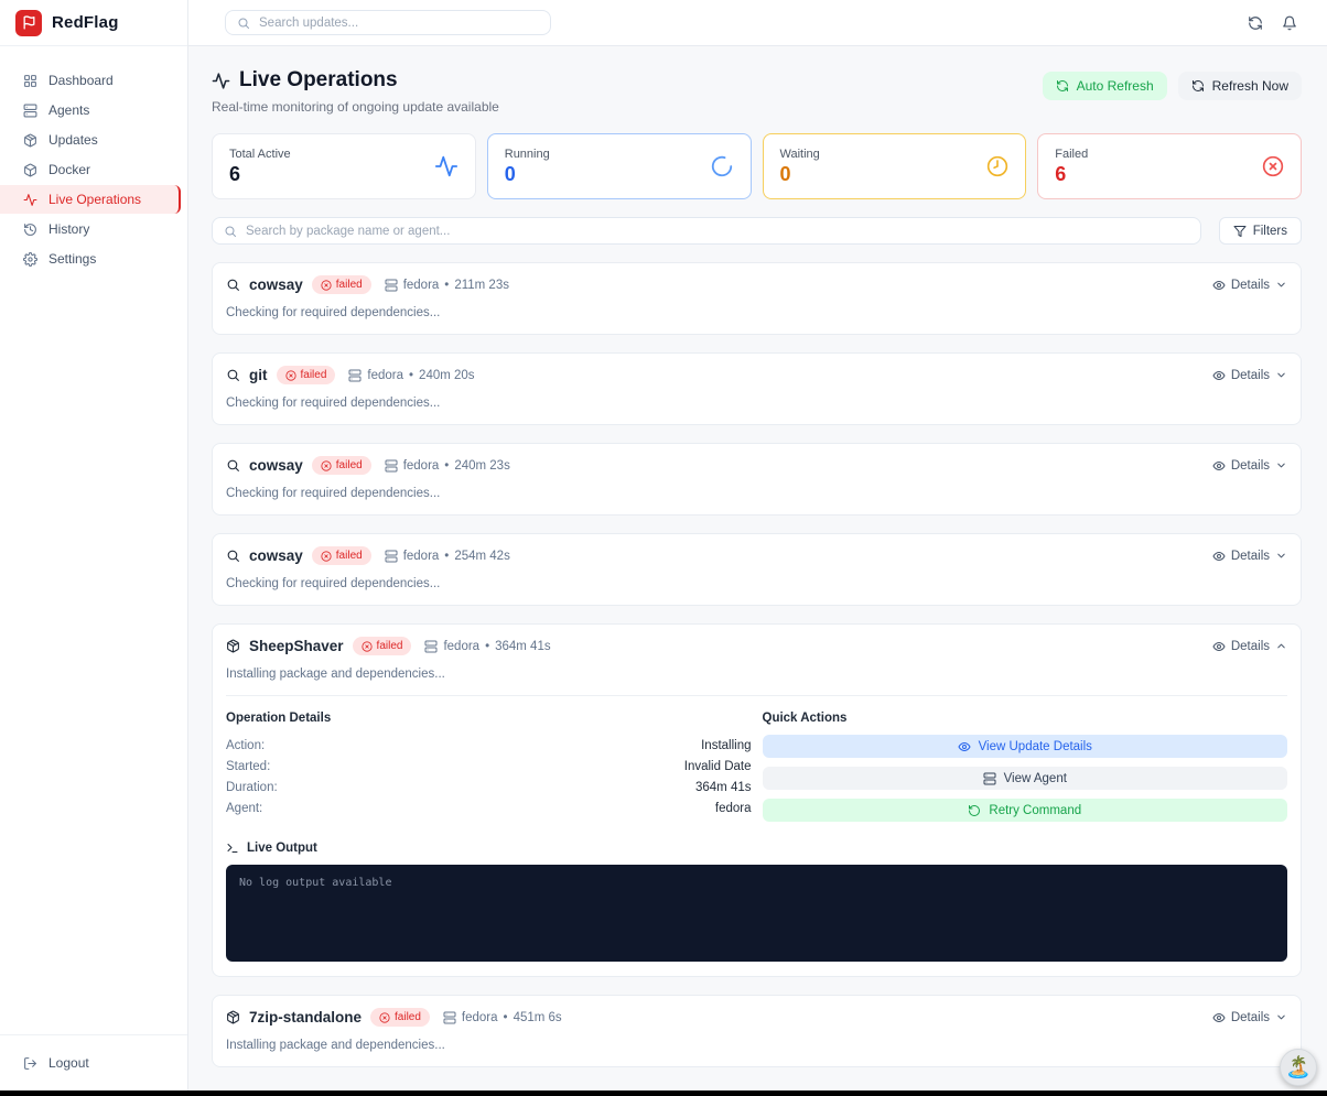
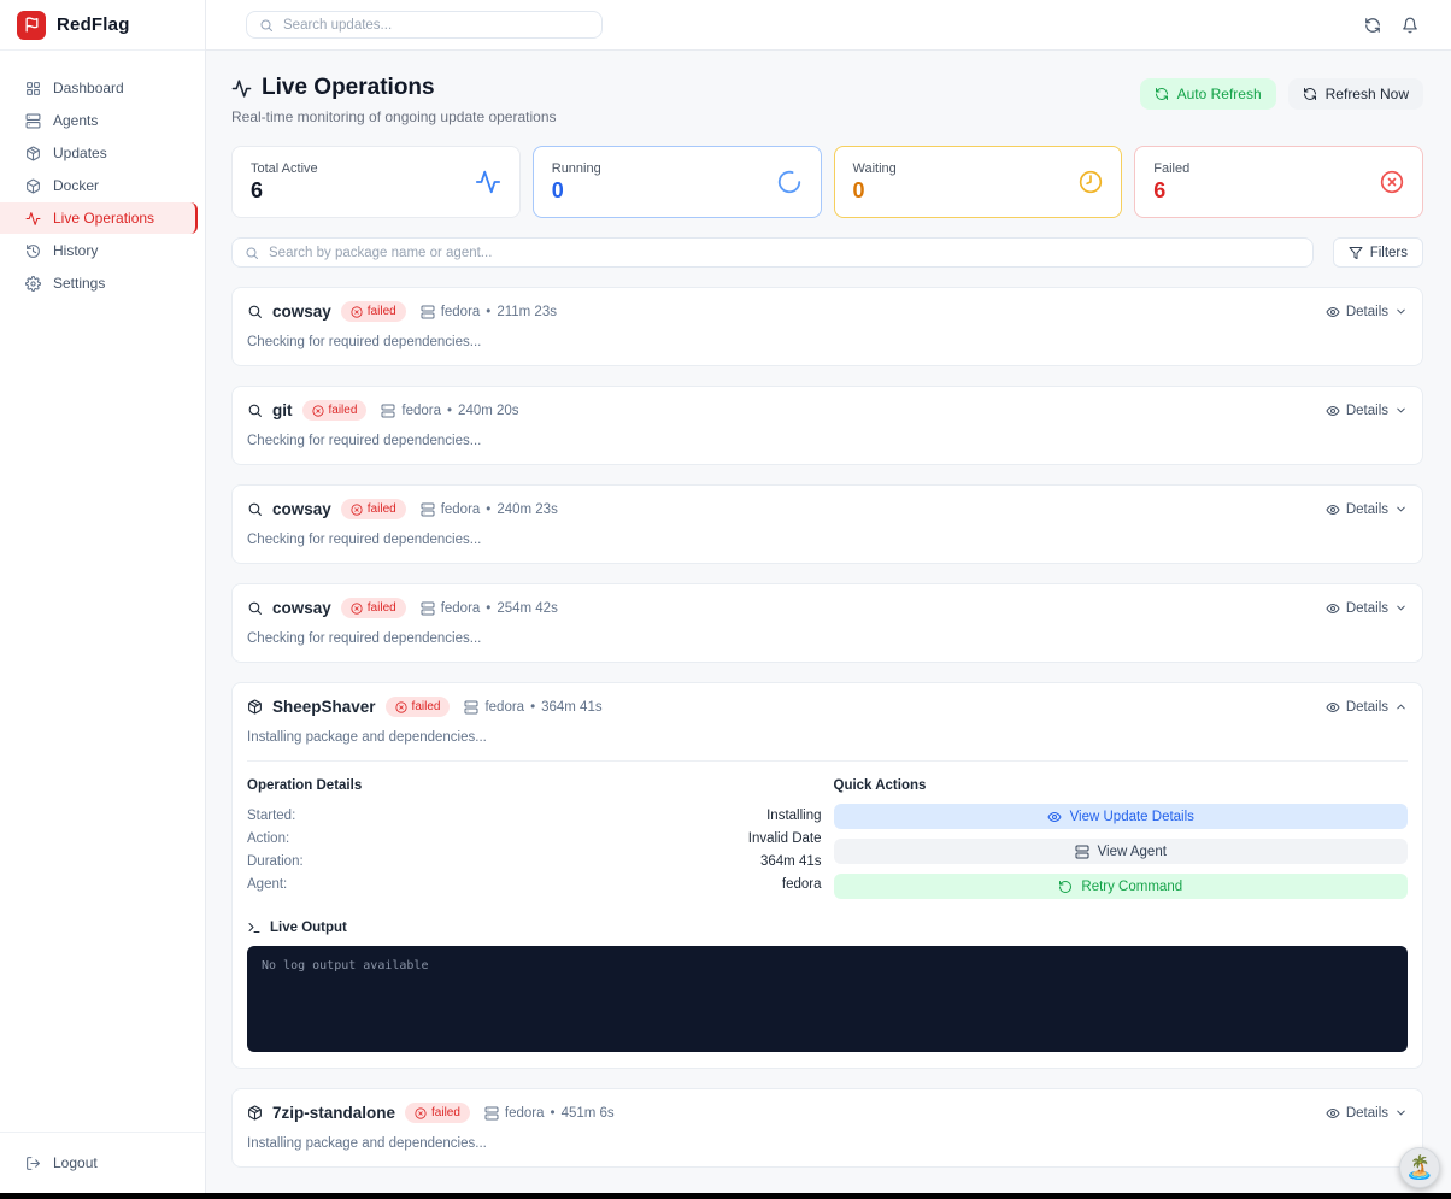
  RedFlag
  Dashboard
  Agents
  Updates
  Docker
  Live Operations
  History
  Settings
  Logout
  Search updates...
  Live Operations
- Real-time monitoring of ongoing update available
+ Real-time monitoring of ongoing update operations
  Auto Refresh
  Refresh Now
  Total Active
  6
  Running
  0
  Waiting
  0
  Failed
  6
  Search by package name or agent...
  Filters
  cowsay
  failed
  fedora
  •
  211m 23s
  Details
  Checking for required dependencies...
  git
  failed
  fedora
  •
  240m 20s
  Details
  Checking for required dependencies...
  cowsay
  failed
  fedora
  •
  240m 23s
  Details
  Checking for required dependencies...
  cowsay
  failed
  fedora
  •
  254m 42s
  Details
  Checking for required dependencies...
  SheepShaver
  failed
  fedora
  •
  364m 41s
  Details
  Installing package and dependencies...
  Operation Details
- Action:
+ Started:
  Installing
- Started:
+ Action:
  Invalid Date
  Duration:
  364m 41s
  Agent:
  fedora
  Quick Actions
  View Update Details
  View Agent
  Retry Command
  Live Output
  No log output available
  7zip-standalone
  failed
  fedora
  •
  451m 6s
  Details
  Installing package and dependencies...
  🏝️
